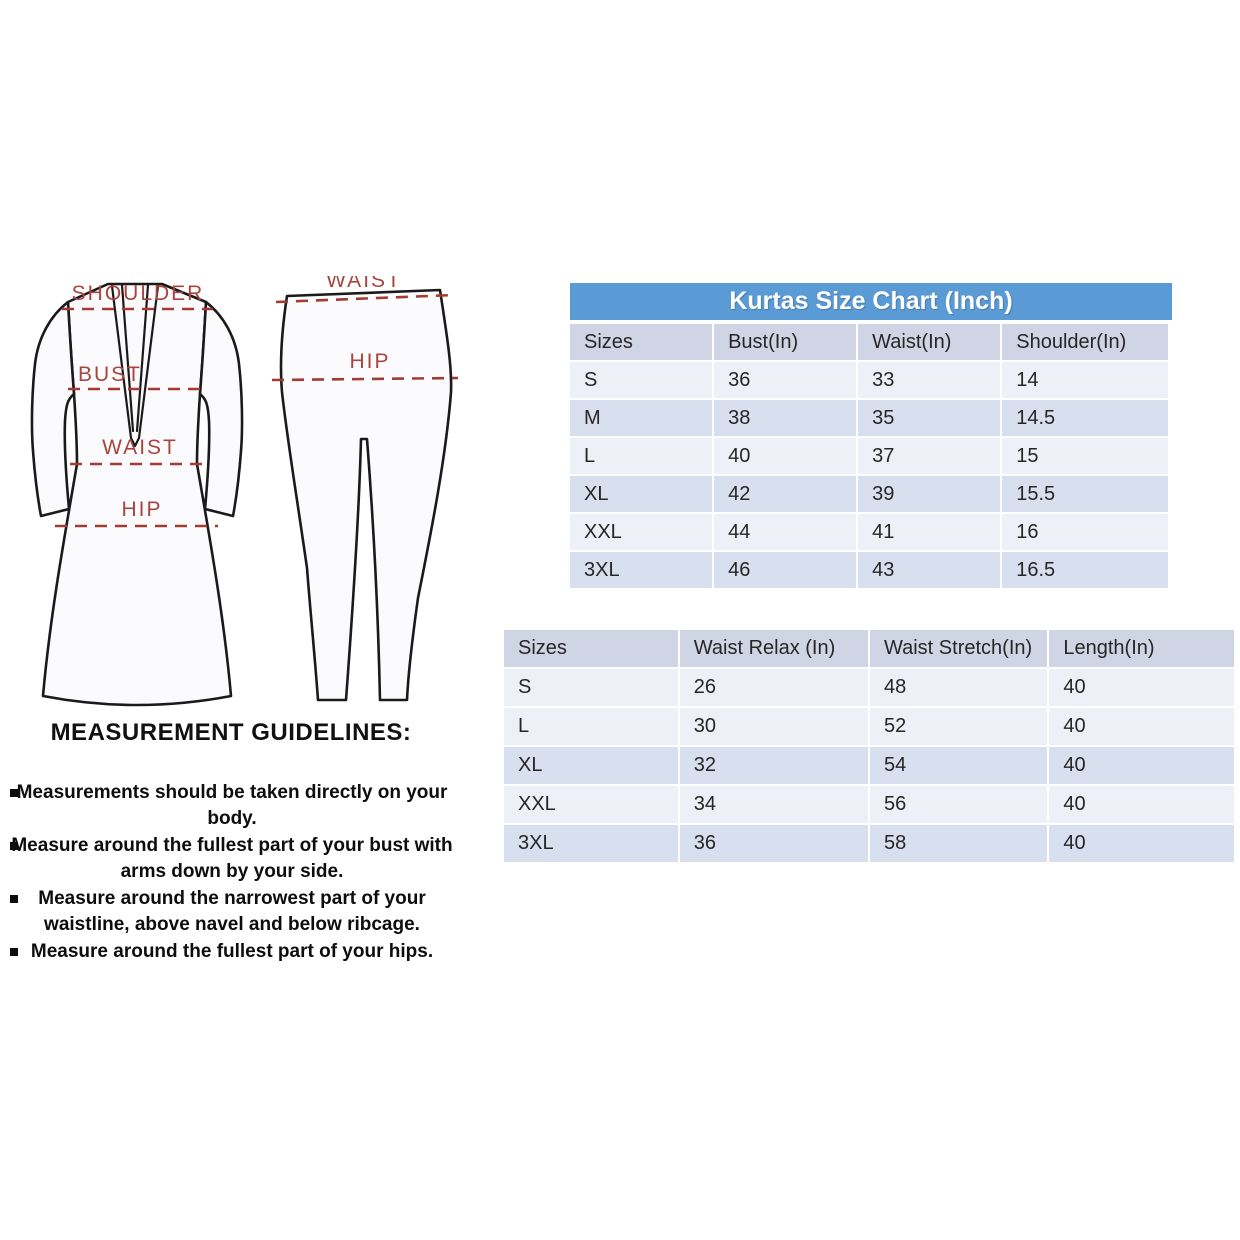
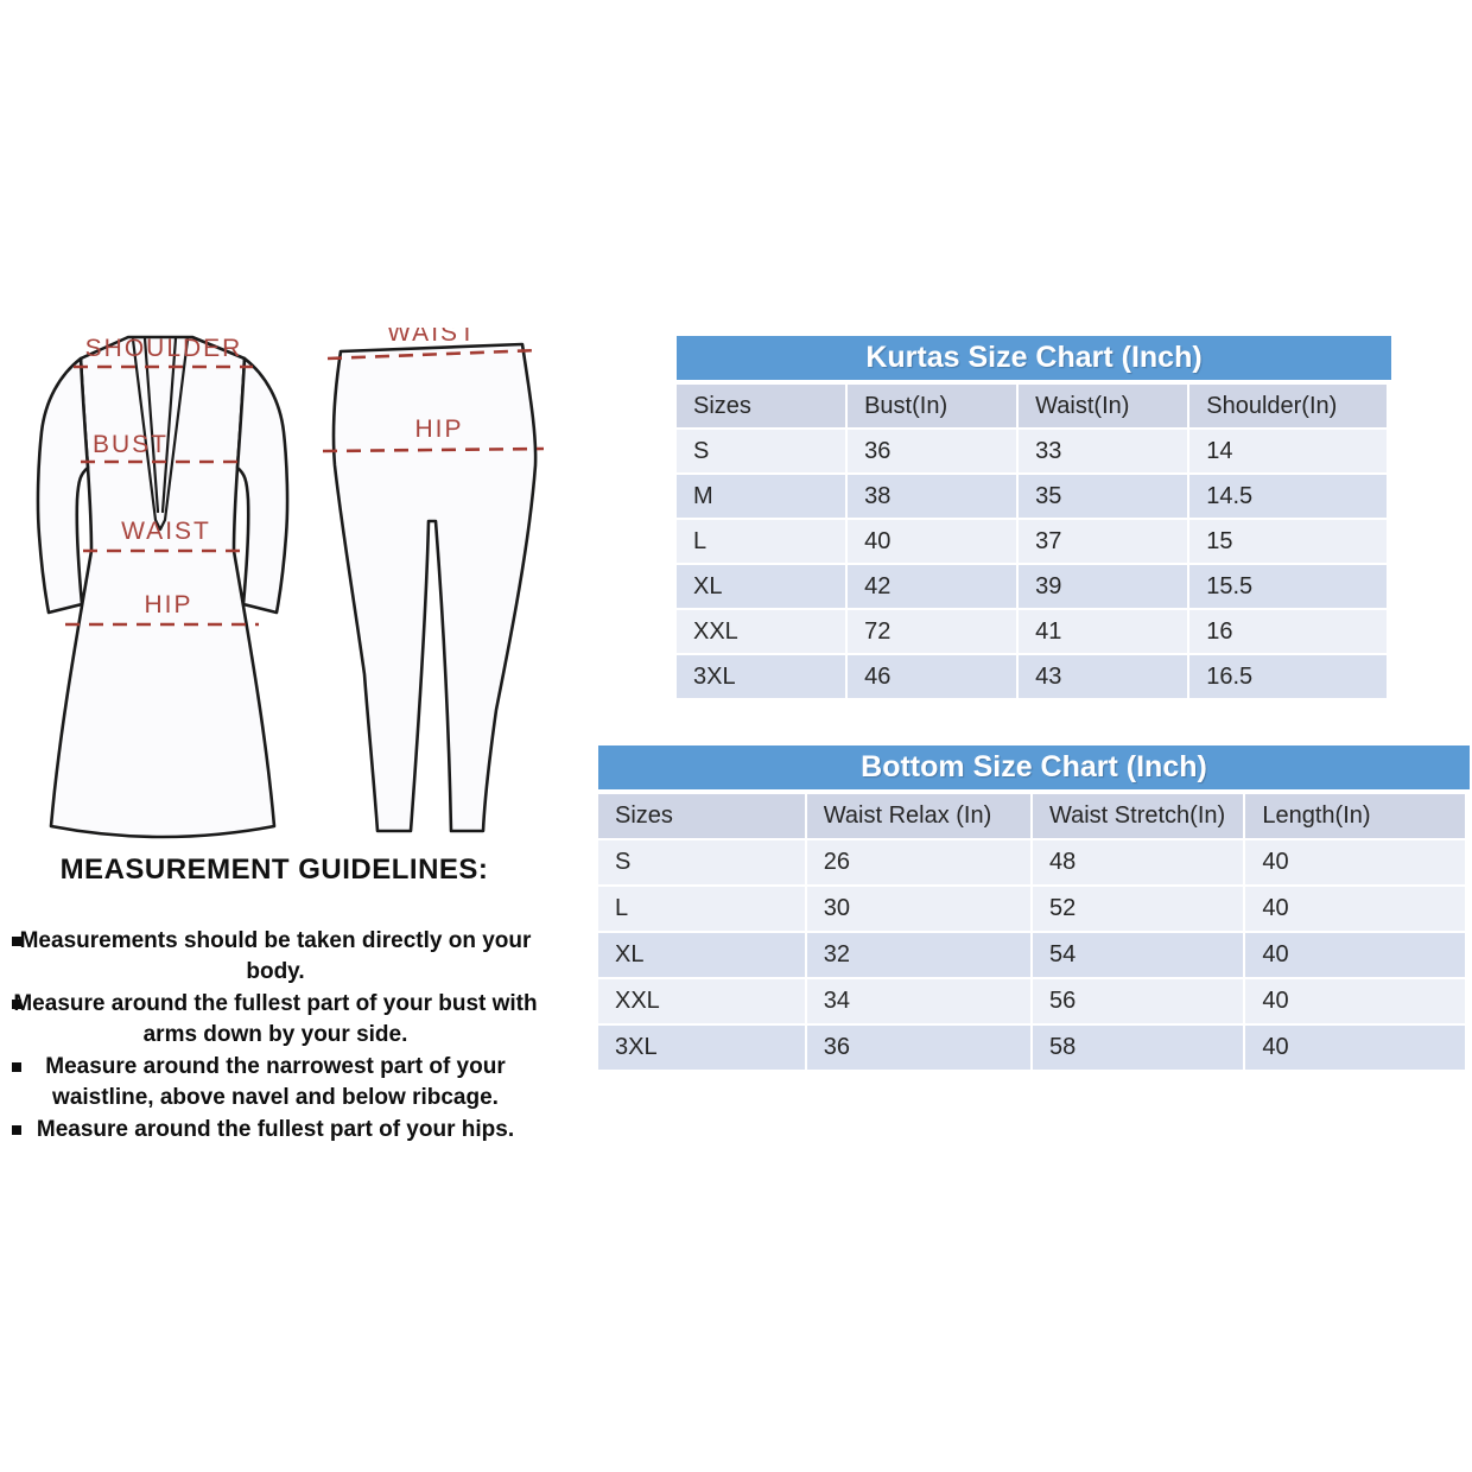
  SHOULDER
  BUST
  WAIST
  HIP
  WAIST
  HIP
  MEASUREMENT GUIDELINES:
  Measurements should be taken directly on your body.
  Measure around the fullest part of your bust with arms down by your side.
  Measure around the narrowest part of your waistline, above navel and below ribcage.
  Measure around the fullest part of your hips.
  Kurtas Size Chart (Inch)
  Sizes	Bust(In)	Waist(In)	Shoulder(In)
  S	36	33	14
  M	38	35	14.5
  L	40	37	15
  XL	42	39	15.5
- XXL	44	41	16
+ XXL	72	41	16
  3XL	46	43	16.5
+ Bottom Size Chart (Inch)
  Sizes	Waist Relax (In)	Waist Stretch(In)	Length(In)
  S	26	48	40
  L	30	52	40
  XL	32	54	40
  XXL	34	56	40
  3XL	36	58	40
